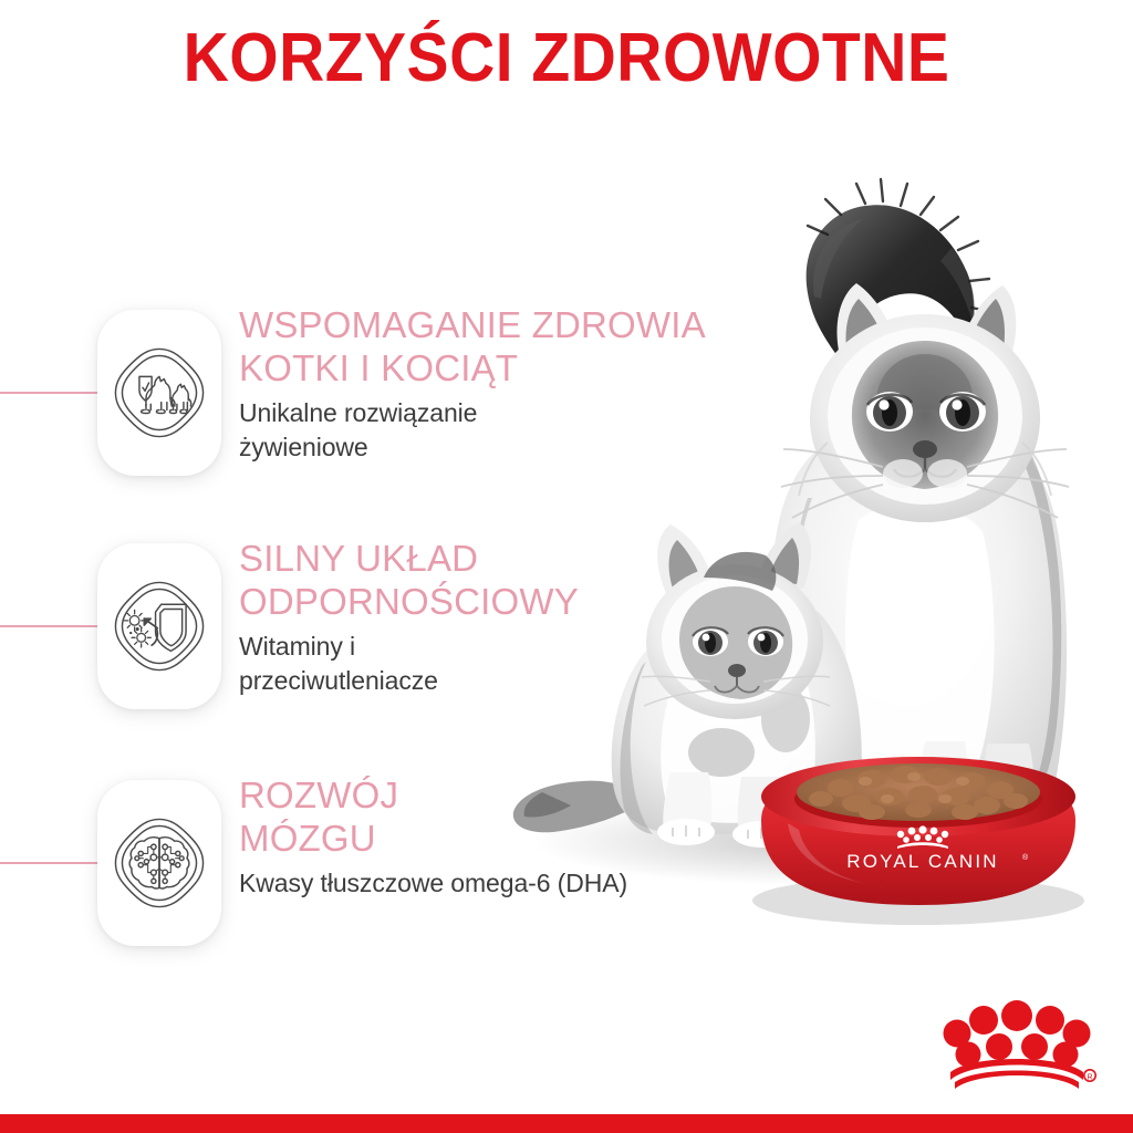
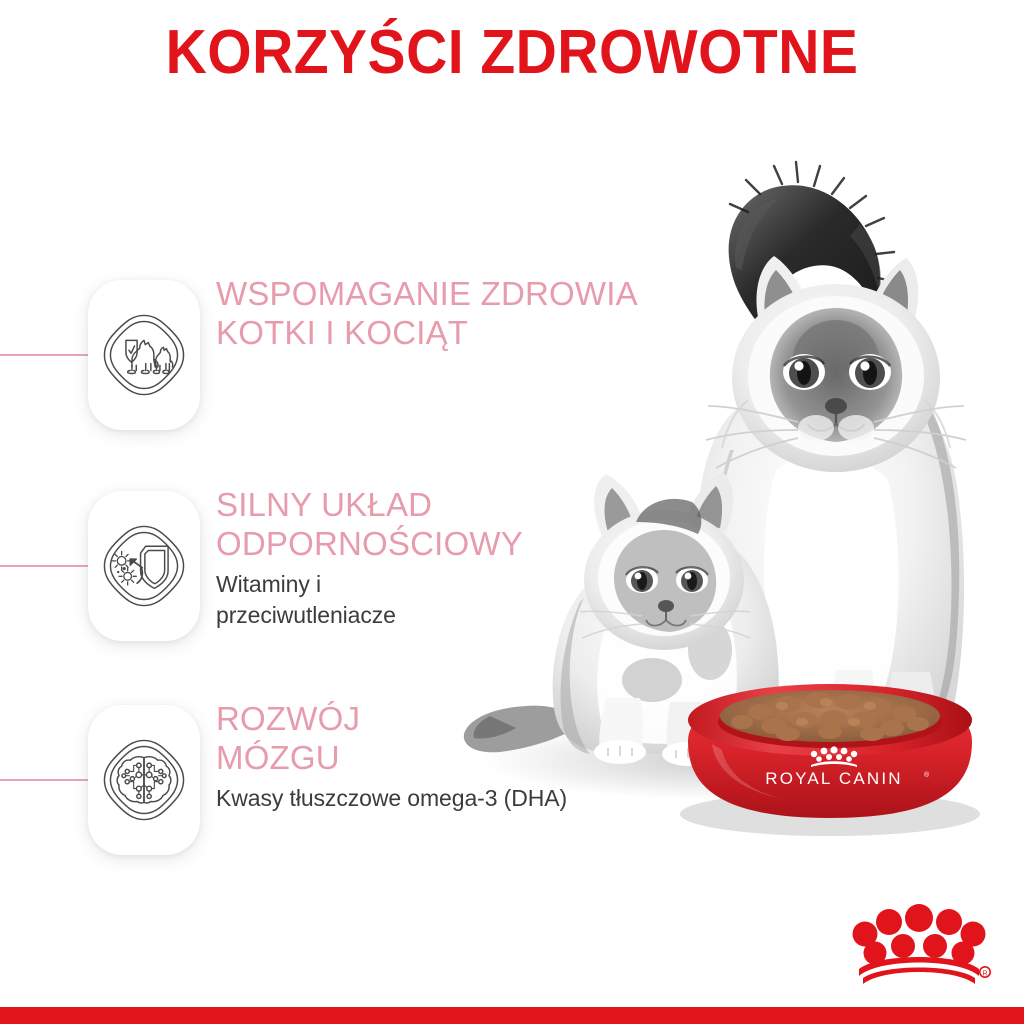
  KORZYŚCI ZDROWOTNE
  ROYAL CANIN
  WSPOMAGANIE ZDROWIA
  KOTKI I KOCIĄT
- Unikalne rozwiązanie
- żywieniowe
  SILNY UKŁAD
  ODPORNOŚCIOWY
  Witaminy i
  przeciwutleniacze
  ROZWÓJ
  MÓZGU
- Kwasy tłuszczowe omega-6 (DHA)
+ Kwasy tłuszczowe omega-3 (DHA)
